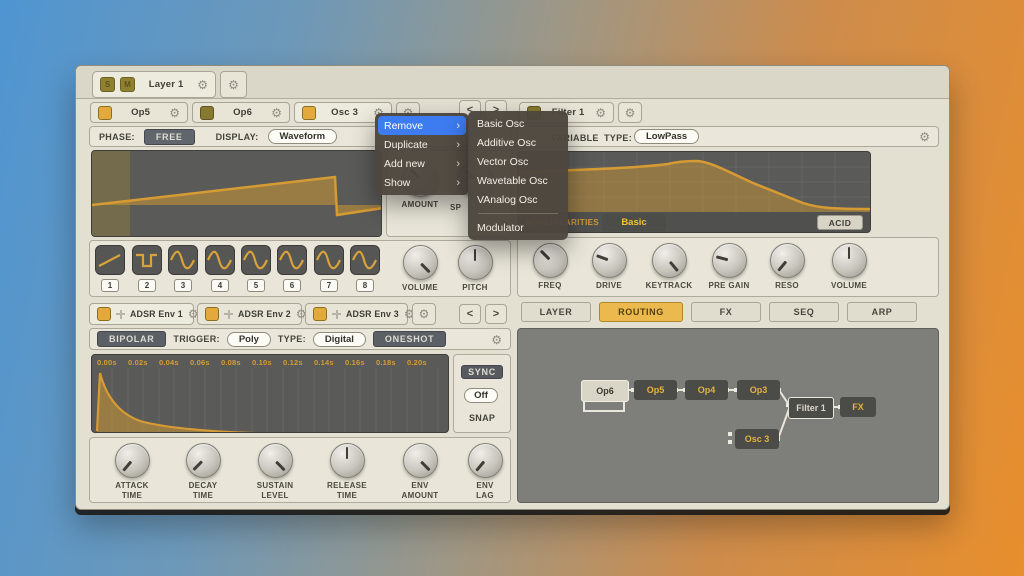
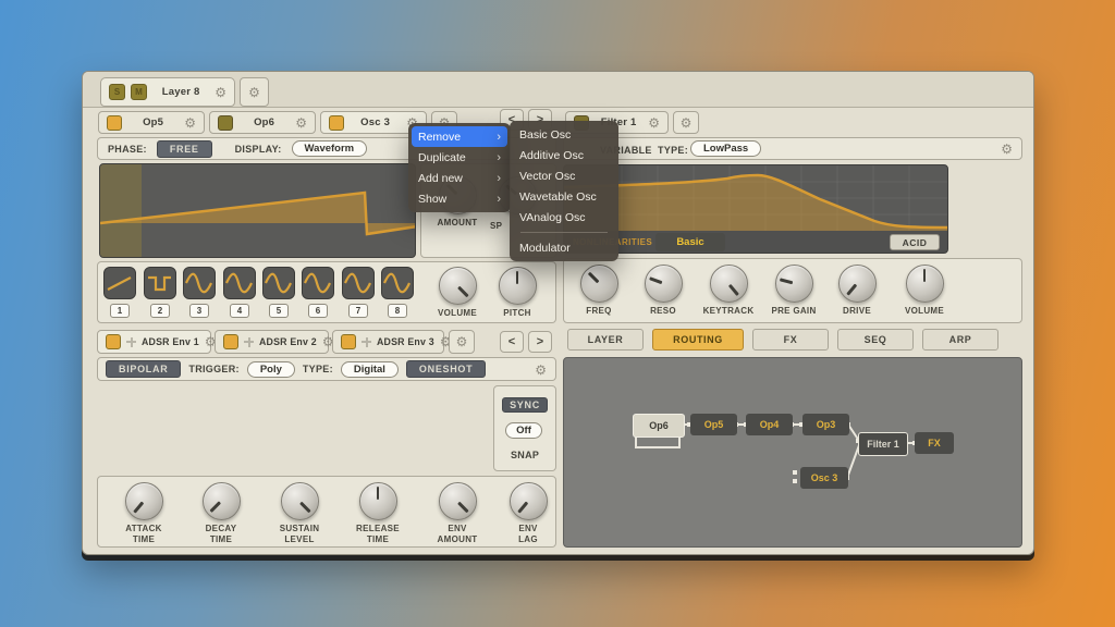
  S
  M
- Layer 1
+ Layer 8
  ⚙
  ⚙
  Op5
  ⚙
  Op6
  ⚙
  Osc 3
  <
  >
  PHASE:
  FREE
  DISPLAY:
  Waveform
  AMOUNT
  SP
  1
  2
  3
  4
  5
  6
  7
  8
  VOLUME
  PITCH
  ⚙
  ⚙
  TYPE:
  LowPass
  ⚙
  Basic
  ACID
  FREQ
- DRIVE
+ RESO
  KEYTRACK
  PRE GAIN
- RESO
+ DRIVE
  VOLUME
  LAYER
  ROUTING
  FX
  SEQ
  ARP
  Op6
  Op5
  Op4
  Op3
  Osc 3
  Filter 1
  FX
  ADSR Env 1
  ⚙
  ADSR Env 2
  ⚙
  ADSR Env 3
  ⚙
  ⚙
  <
  >
  BIPOLAR
  TRIGGER:
  Poly
  TYPE:
  Digital
  ONESHOT
  ⚙
- 0.00s
- 0.02s
- 0.04s
- 0.06s
- 0.08s
- 0.10s
- 0.12s
- 0.14s
- 0.16s
- 0.18s
- 0.20s
  SYNC
  Off
  SNAP
  ATTACK
  TIME
  DECAY
  TIME
  SUSTAIN
  LEVEL
  RELEASE
  TIME
  ENV
  AMOUNT
  ENV
  LAG
  Remove
  ›
  Duplicate
  ›
  Add new
  ›
  Show
  ›
  Basic Osc
  Additive Osc
  Vector Osc
  Wavetable Osc
  VAnalog Osc
  Modulator
